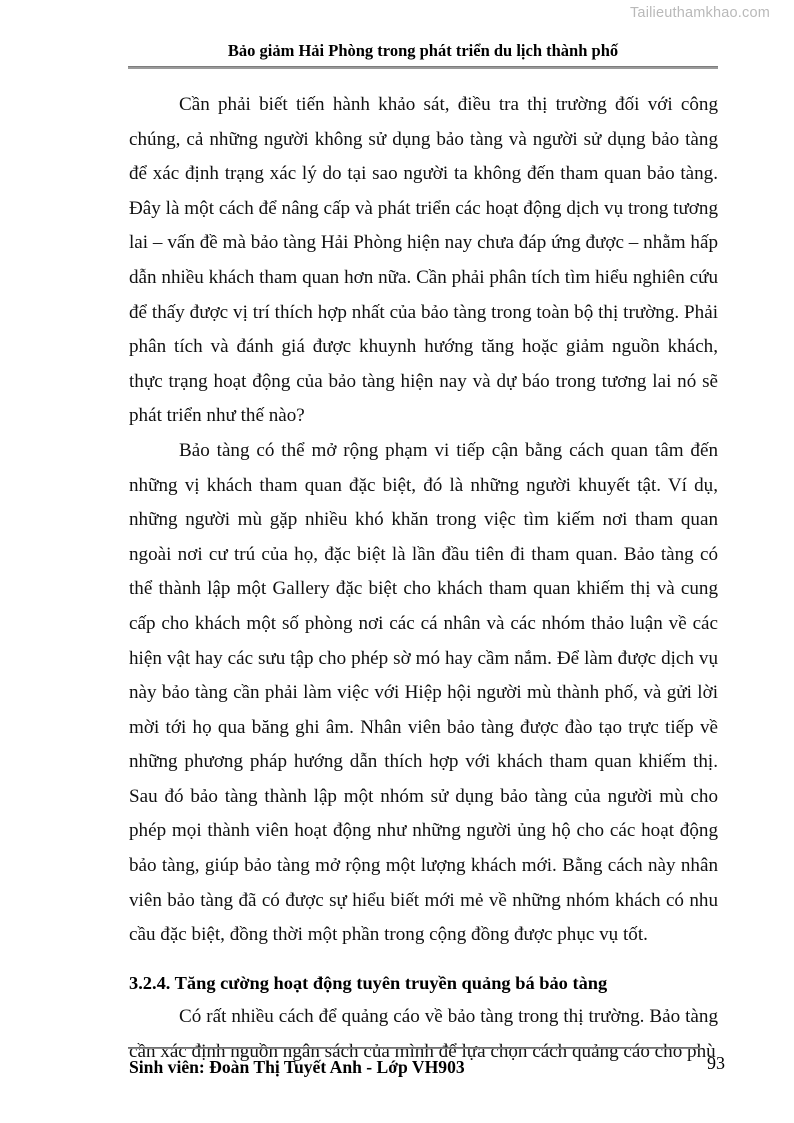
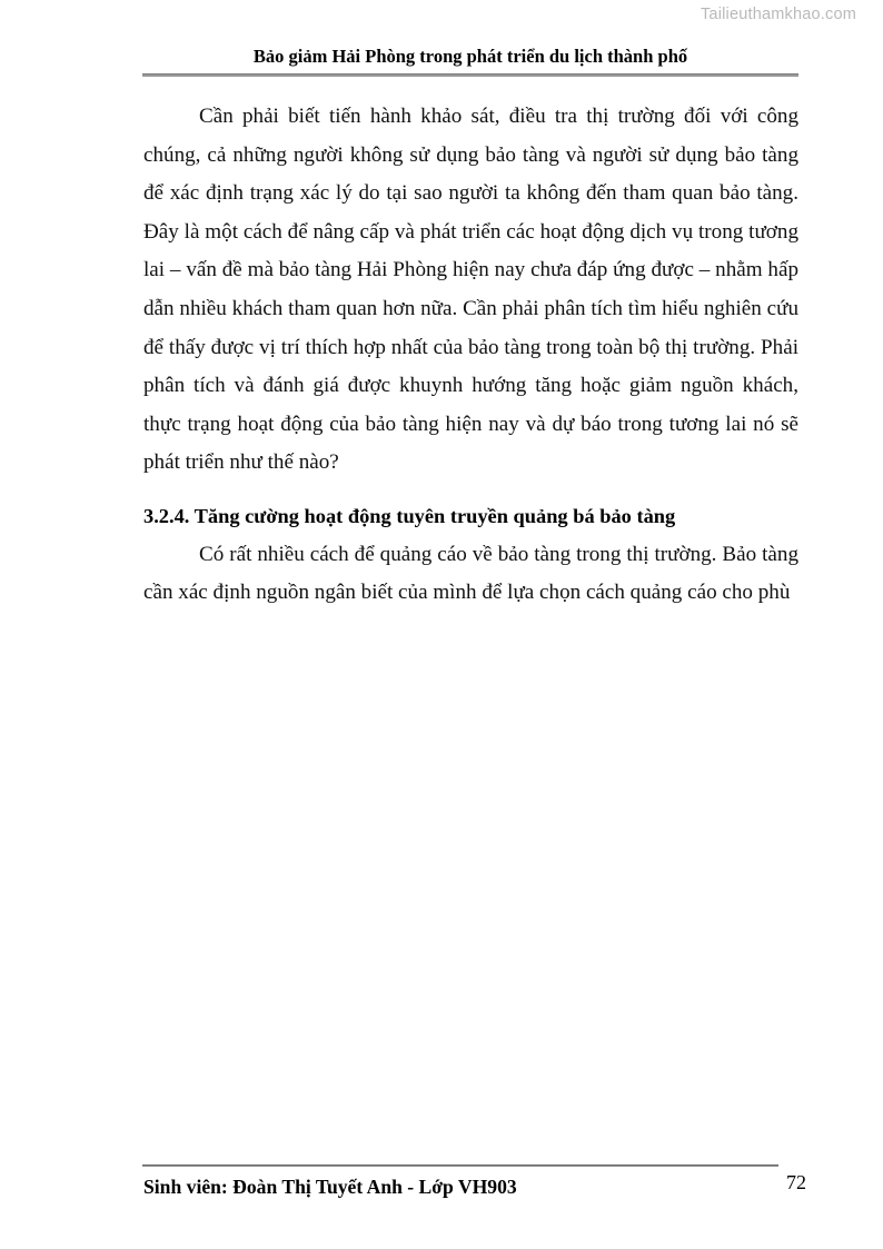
  Tailieuthamkhao.com
  Bảo giảm Hải Phòng trong phát triển du lịch thành phố
  Cần phải biết tiến hành khảo sát, điều tra thị trường đối với công chúng, cả những người không sử dụng bảo tàng và người sử dụng bảo tàng để xác định trạng xác lý do tại sao người ta không đến tham quan bảo tàng. Đây là một cách để nâng cấp và phát triển các hoạt động dịch vụ trong tương lai – vấn đề mà bảo tàng Hải Phòng hiện nay chưa đáp ứng được – nhằm hấp dẫn nhiều khách tham quan hơn nữa. Cần phải phân tích tìm hiểu nghiên cứu để thấy được vị trí thích hợp nhất của bảo tàng trong toàn bộ thị trường. Phải phân tích và đánh giá được khuynh hướng tăng hoặc giảm nguồn khách, thực trạng hoạt động của bảo tàng hiện nay và dự báo trong tương lai nó sẽ phát triển như thế nào?
- Bảo tàng có thể mở rộng phạm vi tiếp cận bằng cách quan tâm đến những vị khách tham quan đặc biệt, đó là những người khuyết tật. Ví dụ, những người mù gặp nhiều khó khăn trong việc tìm kiếm nơi tham quan ngoài nơi cư trú của họ, đặc biệt là lần đầu tiên đi tham quan. Bảo tàng có thể thành lập một Gallery đặc biệt cho khách tham quan khiếm thị và cung cấp cho khách một số phòng nơi các cá nhân và các nhóm thảo luận về các hiện vật hay các sưu tập cho phép sờ mó hay cầm nắm. Để làm được dịch vụ này bảo tàng cần phải làm việc với Hiệp hội người mù thành phố, và gửi lời mời tới họ qua băng ghi âm. Nhân viên bảo tàng được đào tạo trực tiếp về những phương pháp hướng dẫn thích hợp với khách tham quan khiếm thị. Sau đó bảo tàng thành lập một nhóm sử dụng bảo tàng của người mù cho phép mọi thành viên hoạt động như những người ủng hộ cho các hoạt động bảo tàng, giúp bảo tàng mở rộng một lượng khách mới. Bằng cách này nhân viên bảo tàng đã có được sự hiểu biết mới mẻ về những nhóm khách có nhu cầu đặc biệt, đồng thời một phần trong cộng đồng được phục vụ tốt.
  3.2.4. Tăng cường hoạt động tuyên truyền quảng bá bảo tàng
- Có rất nhiều cách để quảng cáo về bảo tàng trong thị trường. Bảo tàng cần xác định nguồn ngân sách của mình để lựa chọn cách quảng cáo cho phù
+ Có rất nhiều cách để quảng cáo về bảo tàng trong thị trường. Bảo tàng cần xác định nguồn ngân biết của mình để lựa chọn cách quảng cáo cho phù
  Sinh viên: Đoàn Thị Tuyết Anh - Lớp VH903
- 93
+ 72
